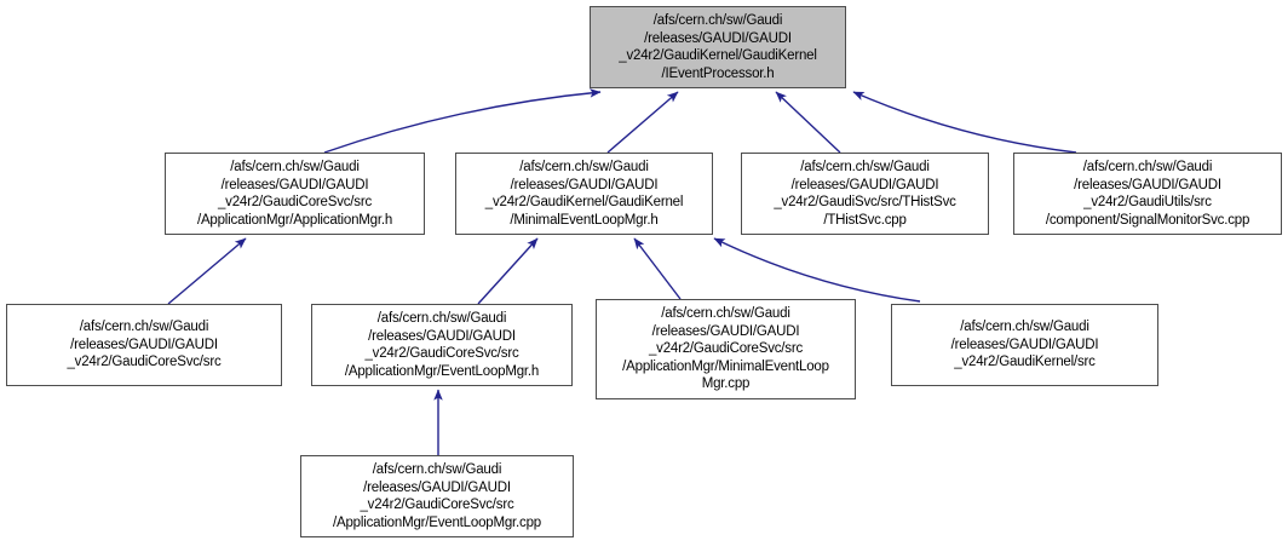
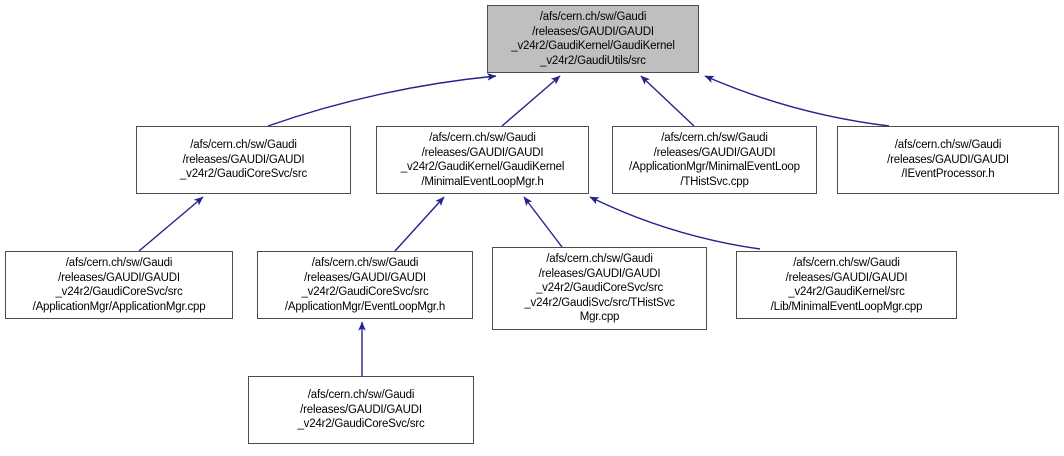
  /afs/cern.ch/sw/Gaudi
  /releases/GAUDI/GAUDI
  _v24r2/GaudiKernel/GaudiKernel
- /IEventProcessor.h
+ _v24r2/GaudiUtils/src
  /afs/cern.ch/sw/Gaudi
  /releases/GAUDI/GAUDI
  _v24r2/GaudiCoreSvc/src
- /ApplicationMgr/ApplicationMgr.h
  /afs/cern.ch/sw/Gaudi
  /releases/GAUDI/GAUDI
  _v24r2/GaudiKernel/GaudiKernel
  /MinimalEventLoopMgr.h
  /afs/cern.ch/sw/Gaudi
  /releases/GAUDI/GAUDI
- _v24r2/GaudiSvc/src/THistSvc
+ /ApplicationMgr/MinimalEventLoop
  /THistSvc.cpp
  /afs/cern.ch/sw/Gaudi
  /releases/GAUDI/GAUDI
- _v24r2/GaudiUtils/src
+ /IEventProcessor.h
- /component/SignalMonitorSvc.cpp
  /afs/cern.ch/sw/Gaudi
  /releases/GAUDI/GAUDI
  _v24r2/GaudiCoreSvc/src
+ /ApplicationMgr/ApplicationMgr.cpp
  /afs/cern.ch/sw/Gaudi
  /releases/GAUDI/GAUDI
  _v24r2/GaudiCoreSvc/src
  /ApplicationMgr/EventLoopMgr.h
  /afs/cern.ch/sw/Gaudi
  /releases/GAUDI/GAUDI
  _v24r2/GaudiCoreSvc/src
- /ApplicationMgr/MinimalEventLoop
+ _v24r2/GaudiSvc/src/THistSvc
  Mgr.cpp
  /afs/cern.ch/sw/Gaudi
  /releases/GAUDI/GAUDI
  _v24r2/GaudiKernel/src
+ /Lib/MinimalEventLoopMgr.cpp
  /afs/cern.ch/sw/Gaudi
  /releases/GAUDI/GAUDI
  _v24r2/GaudiCoreSvc/src
- /ApplicationMgr/EventLoopMgr.cpp
